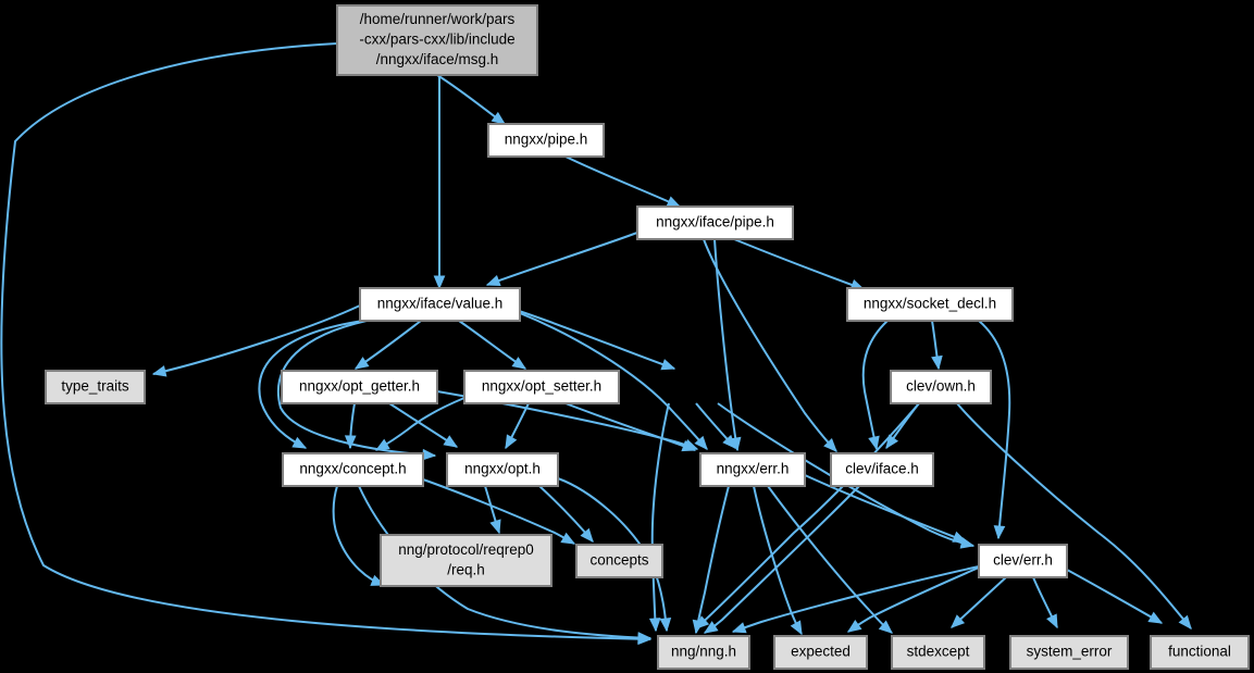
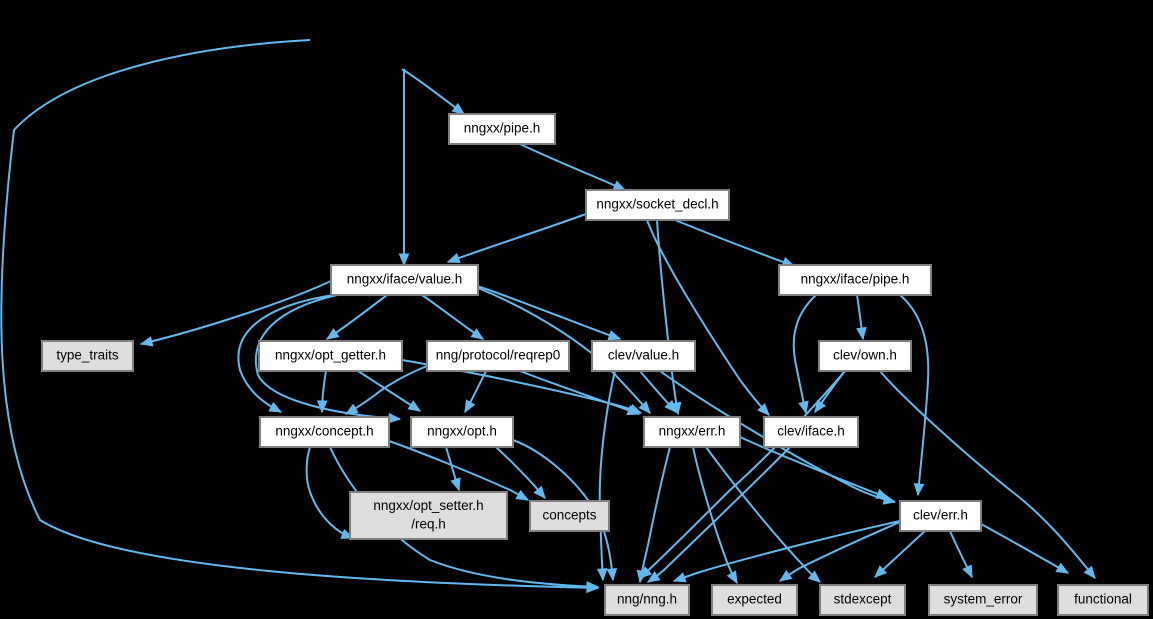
- /home/runner/work/pars
- -cxx/pars-cxx/lib/include
- /nngxx/iface/msg.h
  nngxx/pipe.h
- nngxx/iface/pipe.h
+ nngxx/socket_decl.h
  nngxx/iface/value.h
- nngxx/socket_decl.h
+ nngxx/iface/pipe.h
  type_traits
  nngxx/opt_getter.h
- nngxx/opt_setter.h
+ nng/protocol/reqrep0
+ clev/value.h
  clev/own.h
  nngxx/concept.h
  nngxx/opt.h
  nngxx/err.h
  clev/iface.h
- nng/protocol/reqrep0
+ nngxx/opt_setter.h
  /req.h
  concepts
  clev/err.h
  nng/nng.h
  expected
  stdexcept
  system_error
  functional
